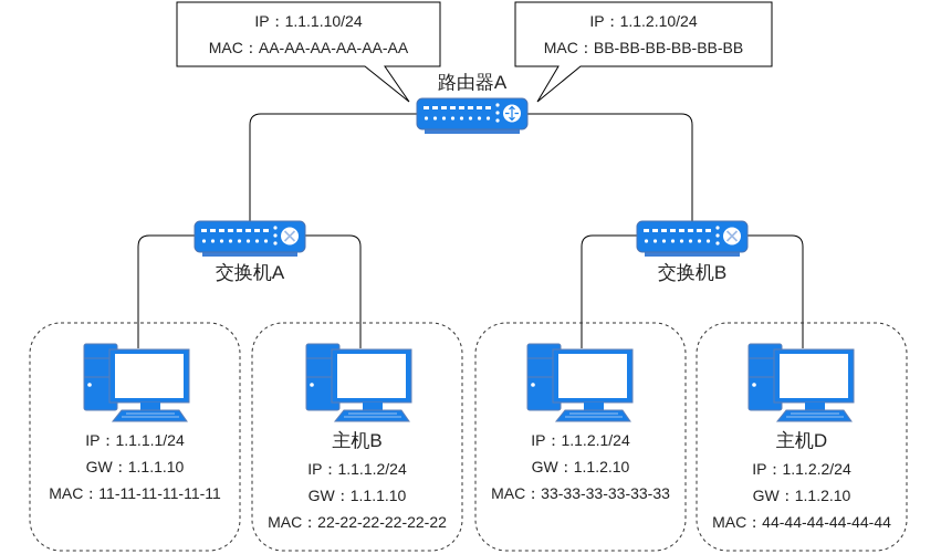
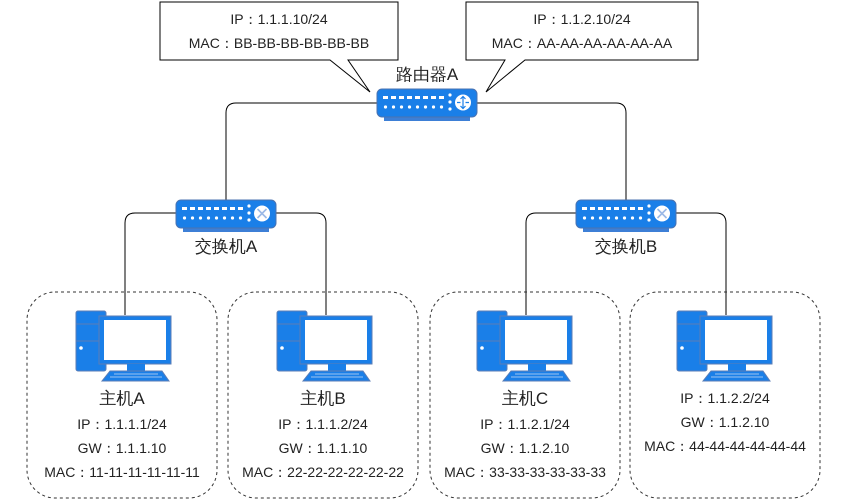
  IP：1.1.1.10/24
- MAC：AA-AA-AA-AA-AA-AA
+ MAC：BB-BB-BB-BB-BB-BB
  IP：1.1.2.10/24
- MAC：BB-BB-BB-BB-BB-BB
+ MAC：AA-AA-AA-AA-AA-AA
  路由器A
  交换机A
  交换机B
+ 主机A
  IP：1.1.1.1/24
  GW：1.1.1.10
  MAC：11-11-11-11-11-11
  主机B
  IP：1.1.1.2/24
  GW：1.1.1.10
  MAC：22-22-22-22-22-22
+ 主机C
  IP：1.1.2.1/24
  GW：1.1.2.10
  MAC：33-33-33-33-33-33
- 主机D
  IP：1.1.2.2/24
  GW：1.1.2.10
  MAC：44-44-44-44-44-44
